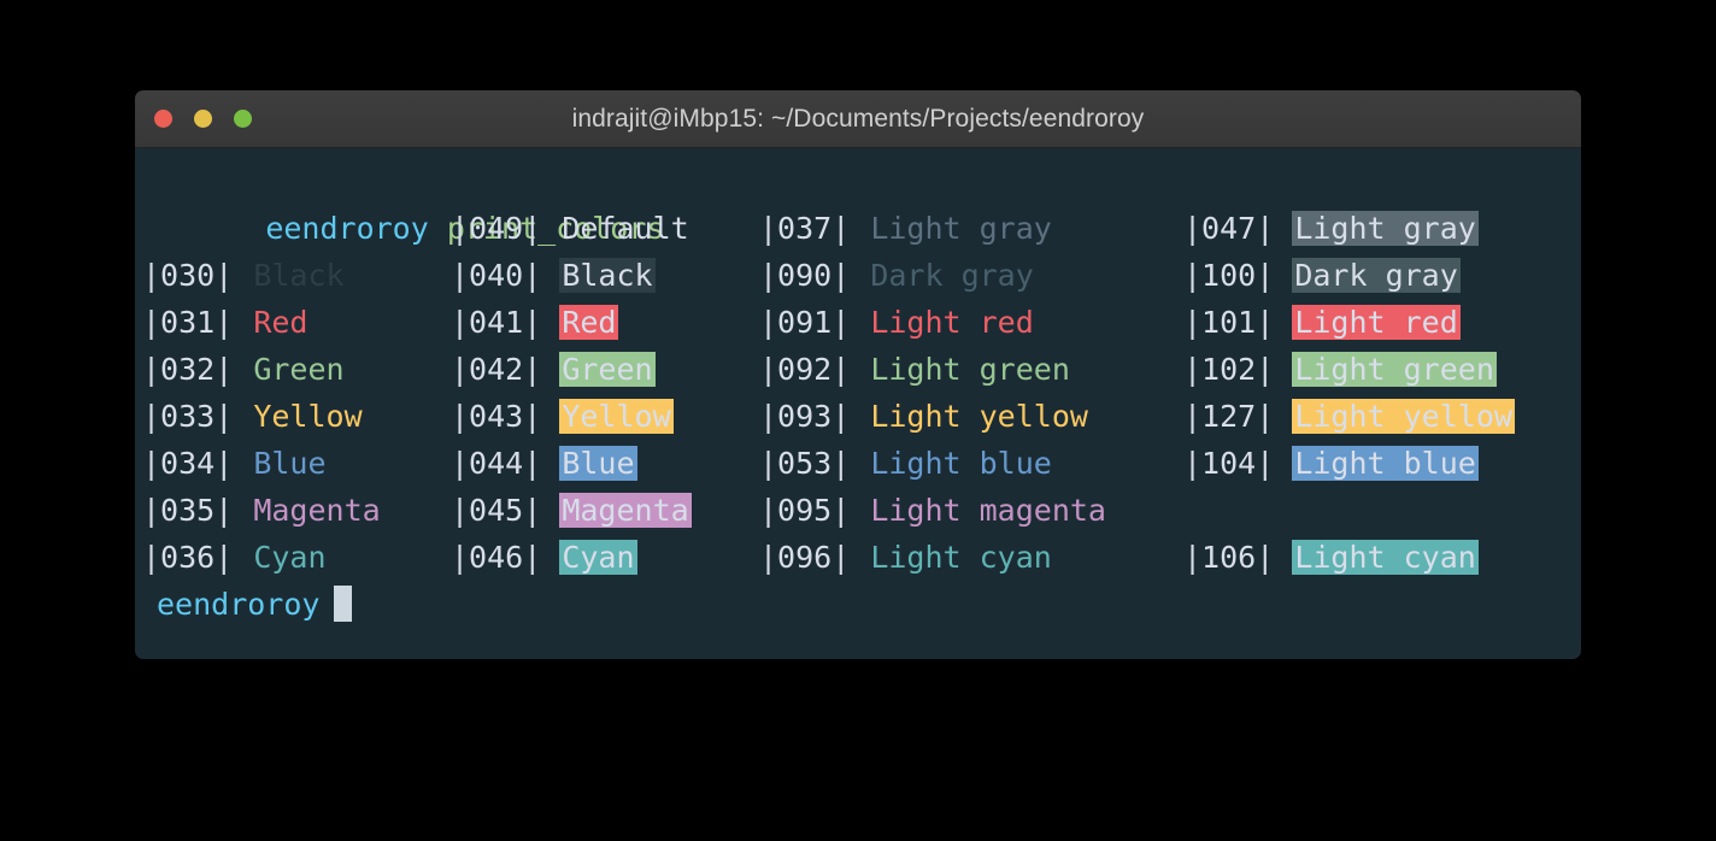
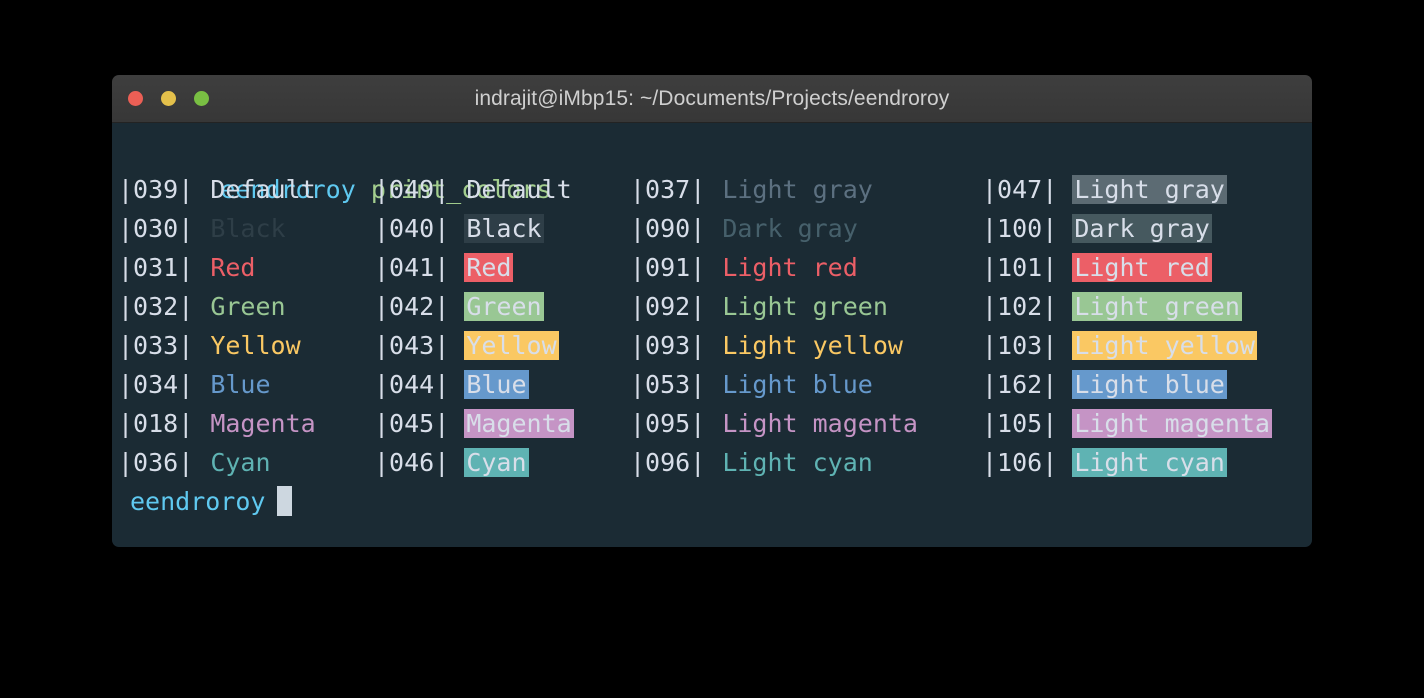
  indrajit@iMbp15: ~/Documents/Projects/eendroroy
  eendroroy print_colors
+ |039| Default
  |049| Default
  |037| Light gray
  |047| Light gray
  |040| Black
  |090| Dark gray
  |100| Dark gray
  |031| Red
  |041| Red
  |091| Light red
  |101| Light red
  |032| Green
  |042| Green
  |092| Light green
  |102| Light green
  |033| Yellow
  |043| Yellow
  |093| Light yellow
- |127| Light yellow
+ |103| Light yellow
  |034| Blue
  |044| Blue
  |053| Light blue
- |104| Light blue
+ |162| Light blue
- |035| Magenta
+ |018| Magenta
  |045| Magenta
  |095| Light magenta
+ |105| Light magenta
  |036| Cyan
  |046| Cyan
  |096| Light cyan
  |106| Light cyan
  eendroroy
